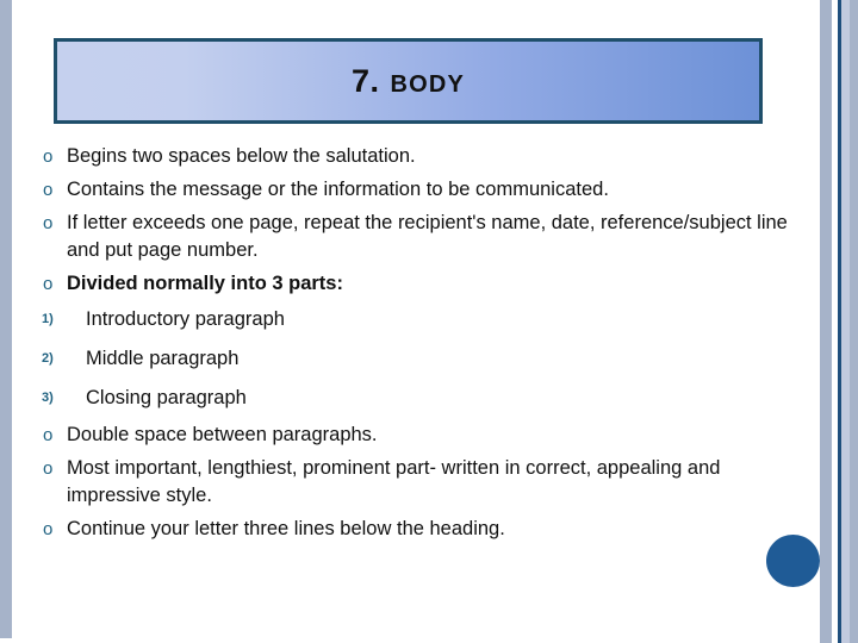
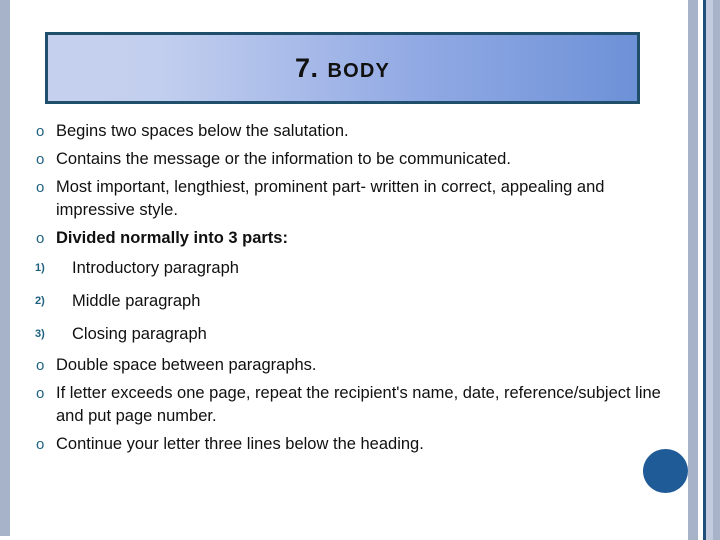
  7. BODY
  o
  Begins two spaces below the salutation.
  o
  Contains the message or the information to be communicated.
  o
- If letter exceeds one page, repeat the recipient's name, date, reference/subject line and put page number.
+ Most important, lengthiest, prominent part- written in correct, appealing and impressive style.
  o
  Divided normally into 3 parts:
  1)
  Introductory paragraph
  2)
  Middle paragraph
  3)
  Closing paragraph
  o
  Double space between paragraphs.
  o
- Most important, lengthiest, prominent part- written in correct, appealing and impressive style.
+ If letter exceeds one page, repeat the recipient's name, date, reference/subject line and put page number.
  o
  Continue your letter three lines below the heading.
